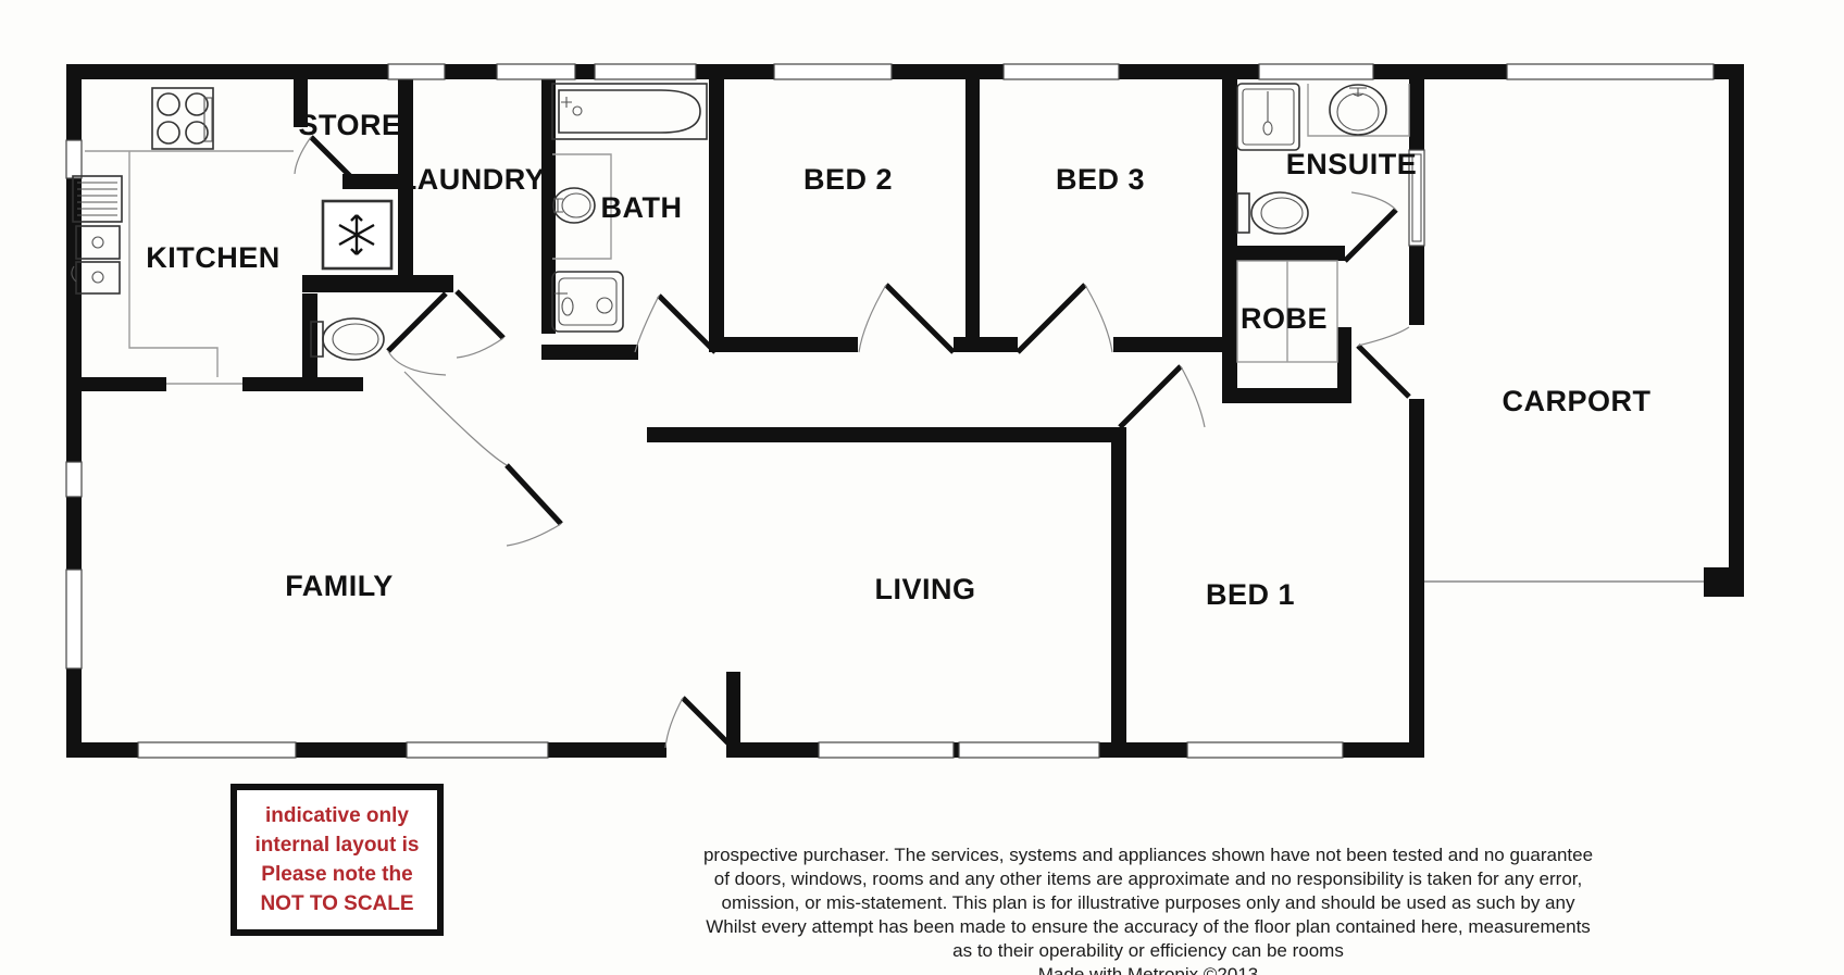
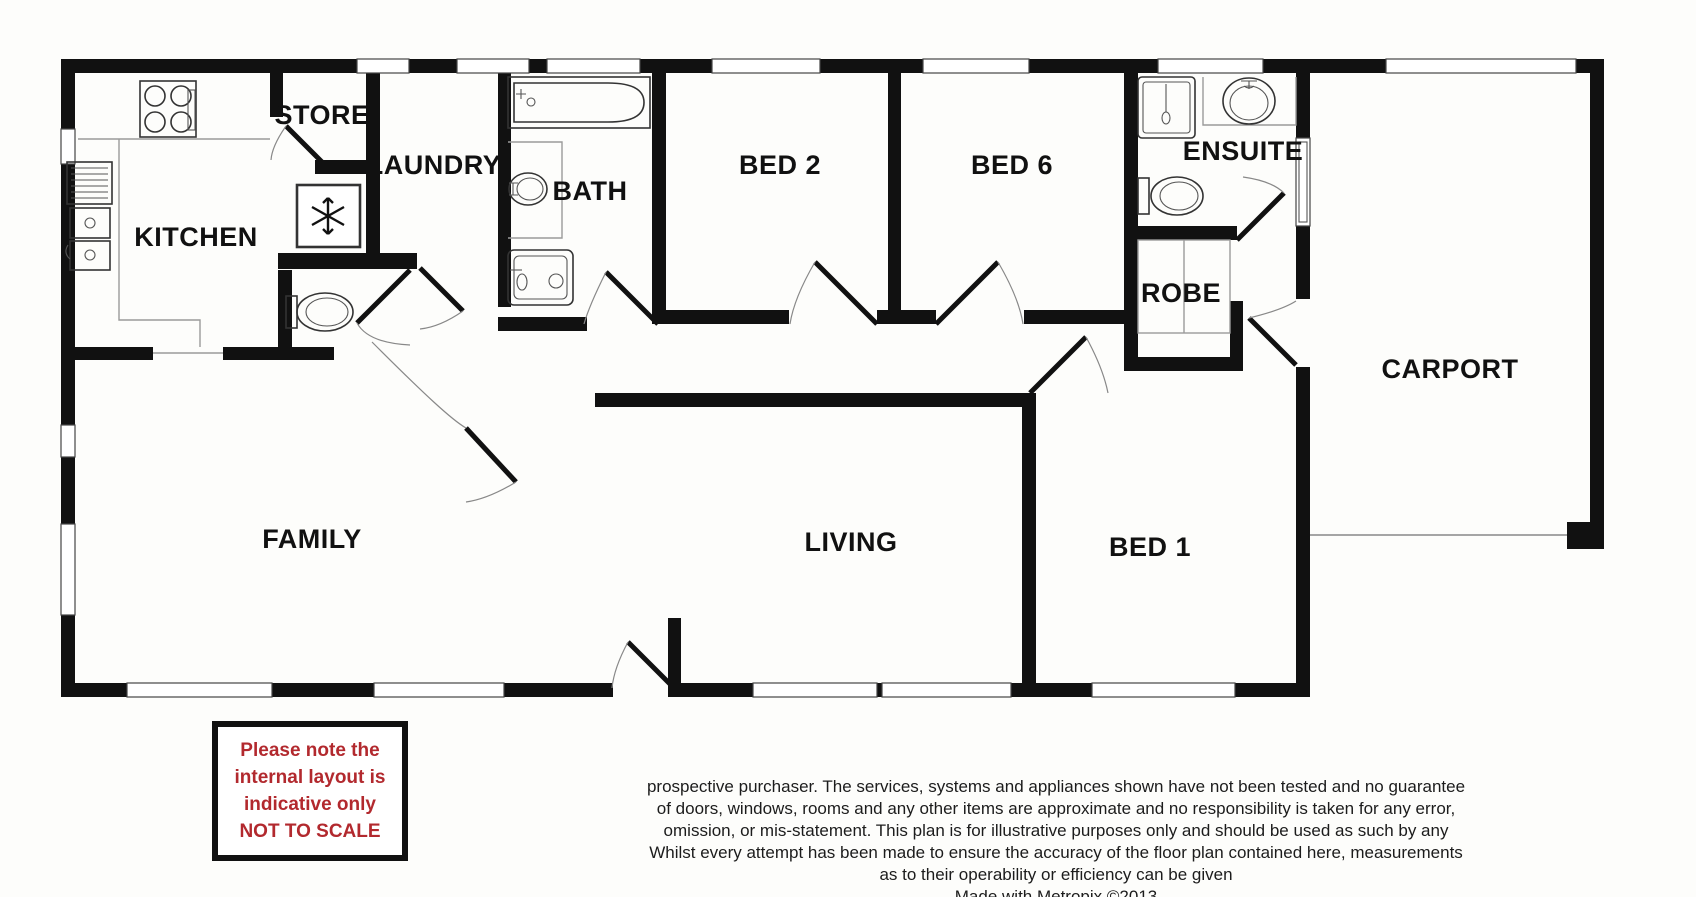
  KITCHEN
  STORE
  LAUNDRY
  BATH
  BED 2
- BED 3
+ BED 6
  ENSUITE
  ROBE
  CARPORT
  FAMILY
  LIVING
  BED 1
- indicative only
+ Please note the
  internal layout is
- Please note the
+ indicative only
  NOT TO SCALE
  prospective purchaser. The services, systems and appliances shown have not been tested and no guarantee
  of doors, windows, rooms and any other items are approximate and no responsibility is taken for any error,
  omission, or mis-statement. This plan is for illustrative purposes only and should be used as such by any
  Whilst every attempt has been made to ensure the accuracy of the floor plan contained here, measurements
- as to their operability or efficiency can be rooms
+ as to their operability or efficiency can be given
